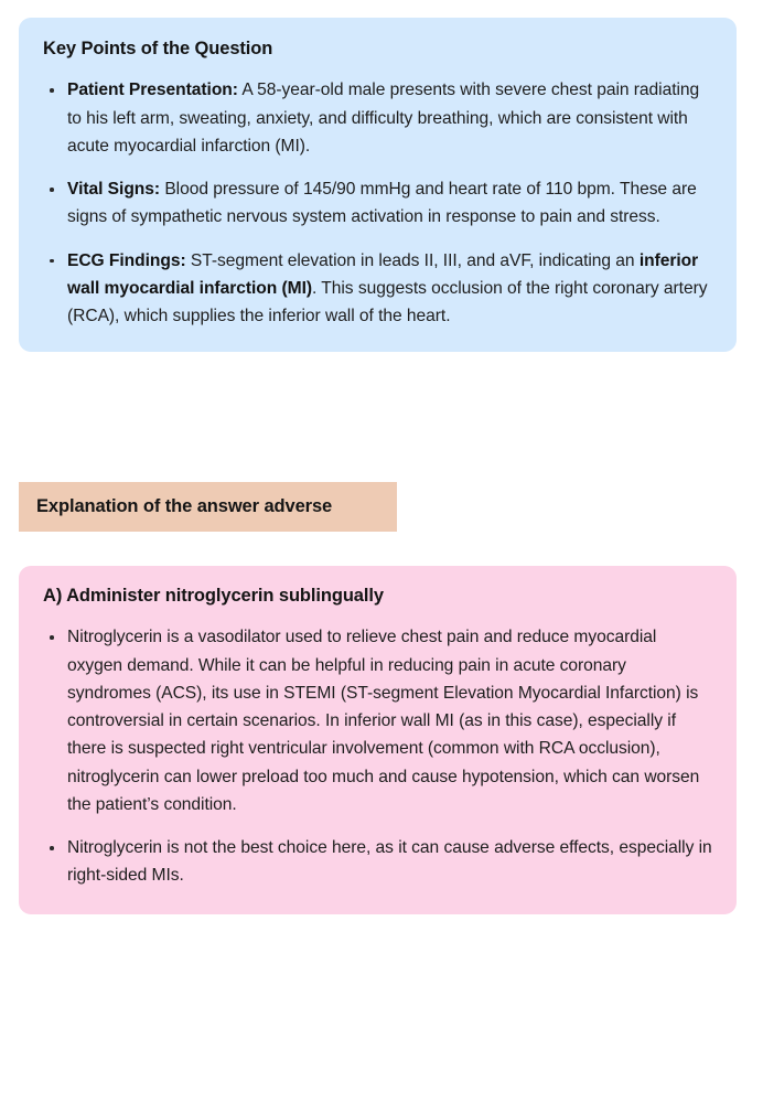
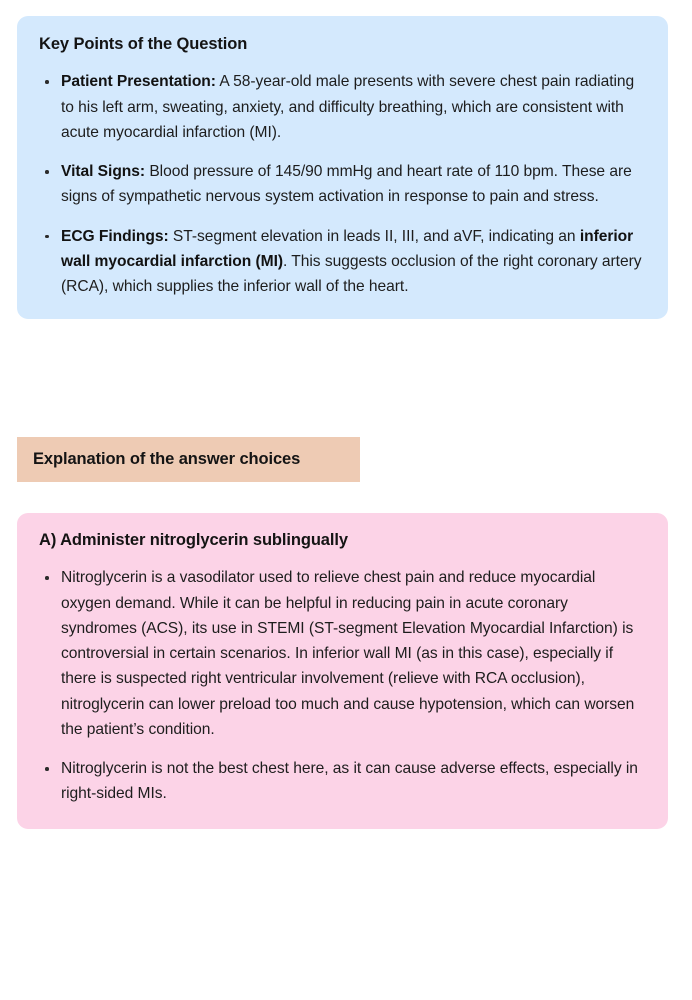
  Key Points of the Question
  Patient Presentation: A 58-year-old male presents with severe chest pain radiating to his left arm, sweating, anxiety, and difficulty breathing, which are consistent with acute myocardial infarction (MI).
  Vital Signs: Blood pressure of 145/90 mmHg and heart rate of 110 bpm. These are signs of sympathetic nervous system activation in response to pain and stress.
  ECG Findings: ST-segment elevation in leads II, III, and aVF, indicating an inferior wall myocardial infarction (MI). This suggests occlusion of the right coronary artery (RCA), which supplies the inferior wall of the heart.
- Explanation of the answer adverse
+ Explanation of the answer choices
  A) Administer nitroglycerin sublingually
- Nitroglycerin is a vasodilator used to relieve chest pain and reduce myocardial oxygen demand. While it can be helpful in reducing pain in acute coronary syndromes (ACS), its use in STEMI (ST-segment Elevation Myocardial Infarction) is controversial in certain scenarios. In inferior wall MI (as in this case), especially if there is suspected right ventricular involvement (common with RCA occlusion), nitroglycerin can lower preload too much and cause hypotension, which can worsen the patient’s condition.
+ Nitroglycerin is a vasodilator used to relieve chest pain and reduce myocardial oxygen demand. While it can be helpful in reducing pain in acute coronary syndromes (ACS), its use in STEMI (ST-segment Elevation Myocardial Infarction) is controversial in certain scenarios. In inferior wall MI (as in this case), especially if there is suspected right ventricular involvement (relieve with RCA occlusion), nitroglycerin can lower preload too much and cause hypotension, which can worsen the patient’s condition.
- Nitroglycerin is not the best choice here, as it can cause adverse effects, especially in right-sided MIs.
+ Nitroglycerin is not the best chest here, as it can cause adverse effects, especially in right-sided MIs.
